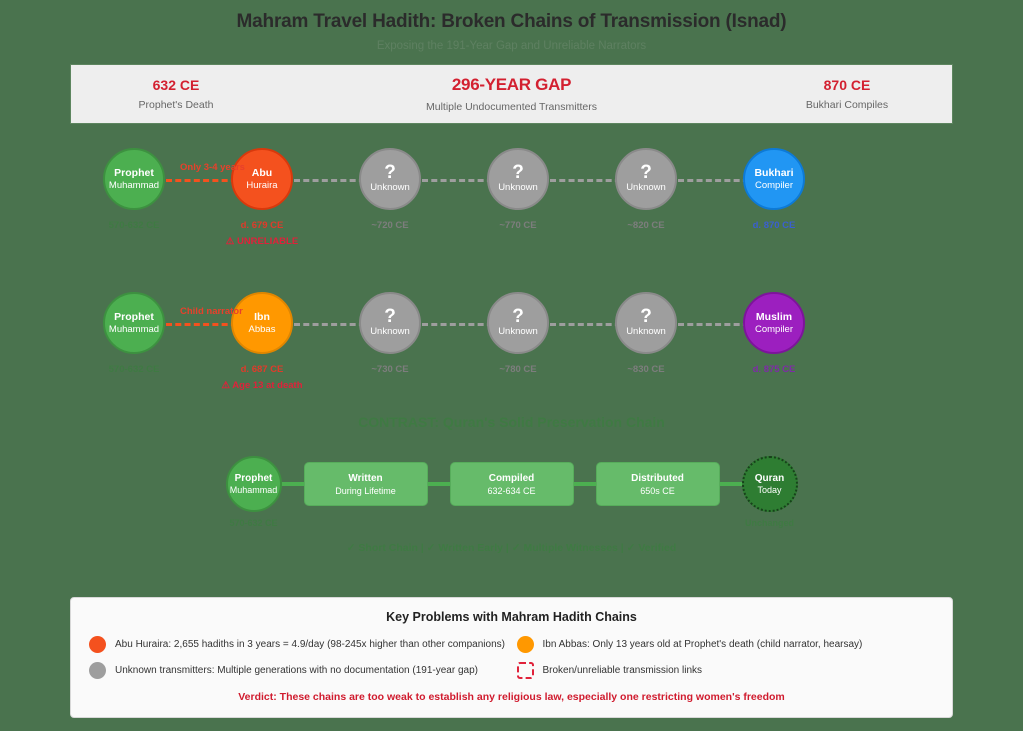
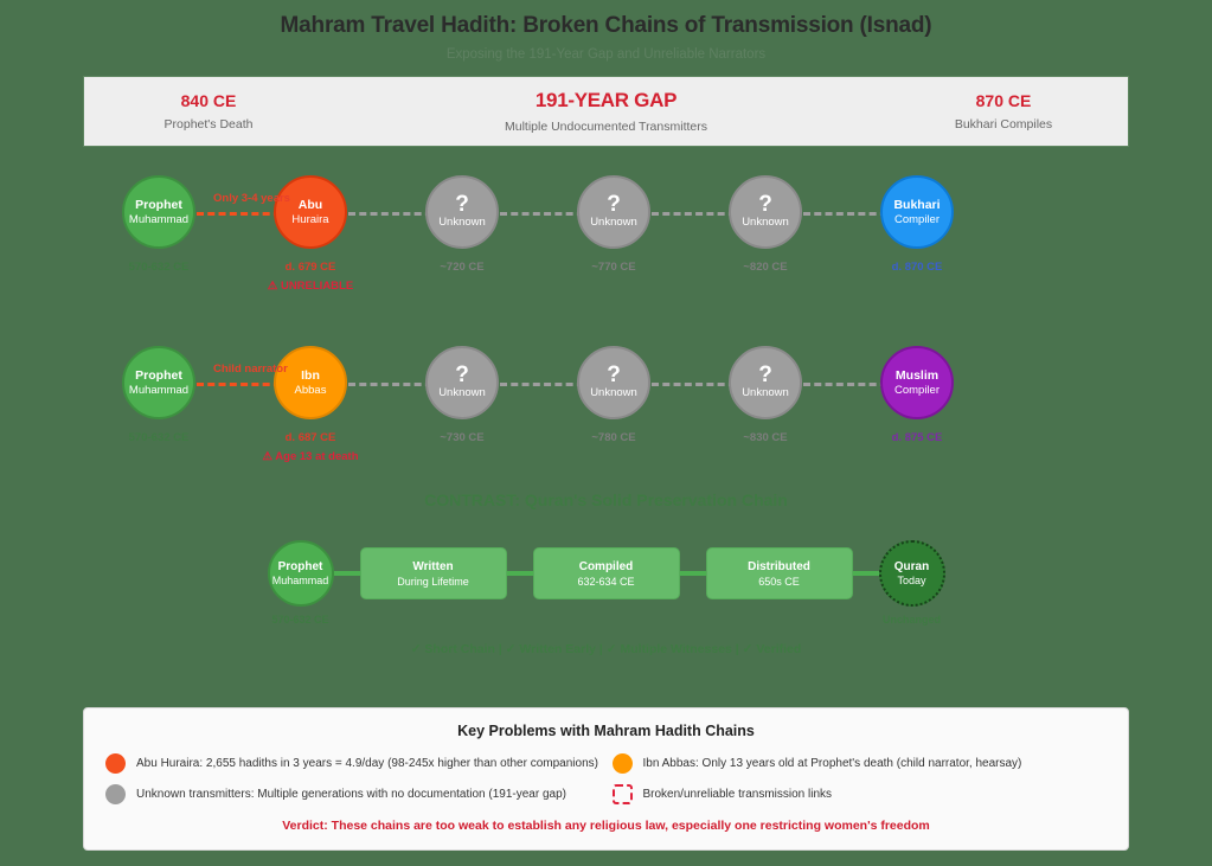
  Mahram Travel Hadith: Broken Chains of Transmission (Isnad)
- 632 CE
+ 840 CE
  Prophet's Death
- 296-YEAR GAP
+ 191-YEAR GAP
  Multiple Undocumented Transmitters
  870 CE
  Bukhari Compiles
  Only 3-4 years
  Prophet
  Muhammad
  Abu
  Huraira
  d. 679 CE
  ⚠ UNRELIABLE
  ?
  Unknown
  ~720 CE
  ?
  Unknown
  ~770 CE
  ?
  Unknown
  ~820 CE
  Bukhari
  Compiler
  d. 870 CE
  Child narrator
  Prophet
  Muhammad
  Ibn
  Abbas
  d. 687 CE
  ⚠ Age 13 at death
  ?
  Unknown
  ~730 CE
  ?
  Unknown
  ~780 CE
  ?
  Unknown
  ~830 CE
  Muslim
  Compiler
  d. 875 CE
  Prophet
  Muhammad
  Written
  During Lifetime
  Compiled
  632-634 CE
  Distributed
  650s CE
  Quran
  Today
  Key Problems with Mahram Hadith Chains
  Abu Huraira: 2,655 hadiths in 3 years = 4.9/day (98-245x higher than other companions)
  Ibn Abbas: Only 13 years old at Prophet's death (child narrator, hearsay)
  Unknown transmitters: Multiple generations with no documentation (191-year gap)
  Broken/unreliable transmission links
  Verdict: These chains are too weak to establish any religious law, especially one restricting women's freedom
